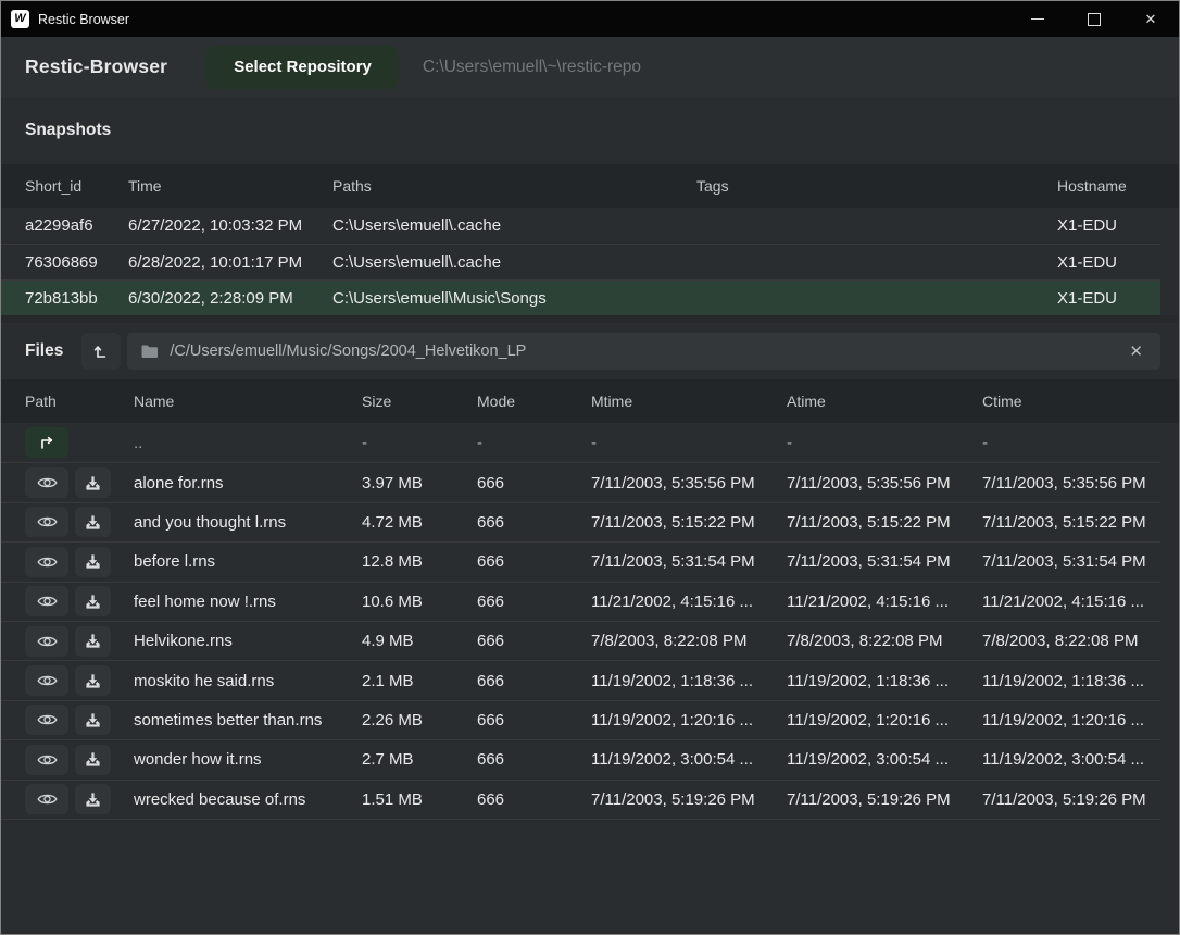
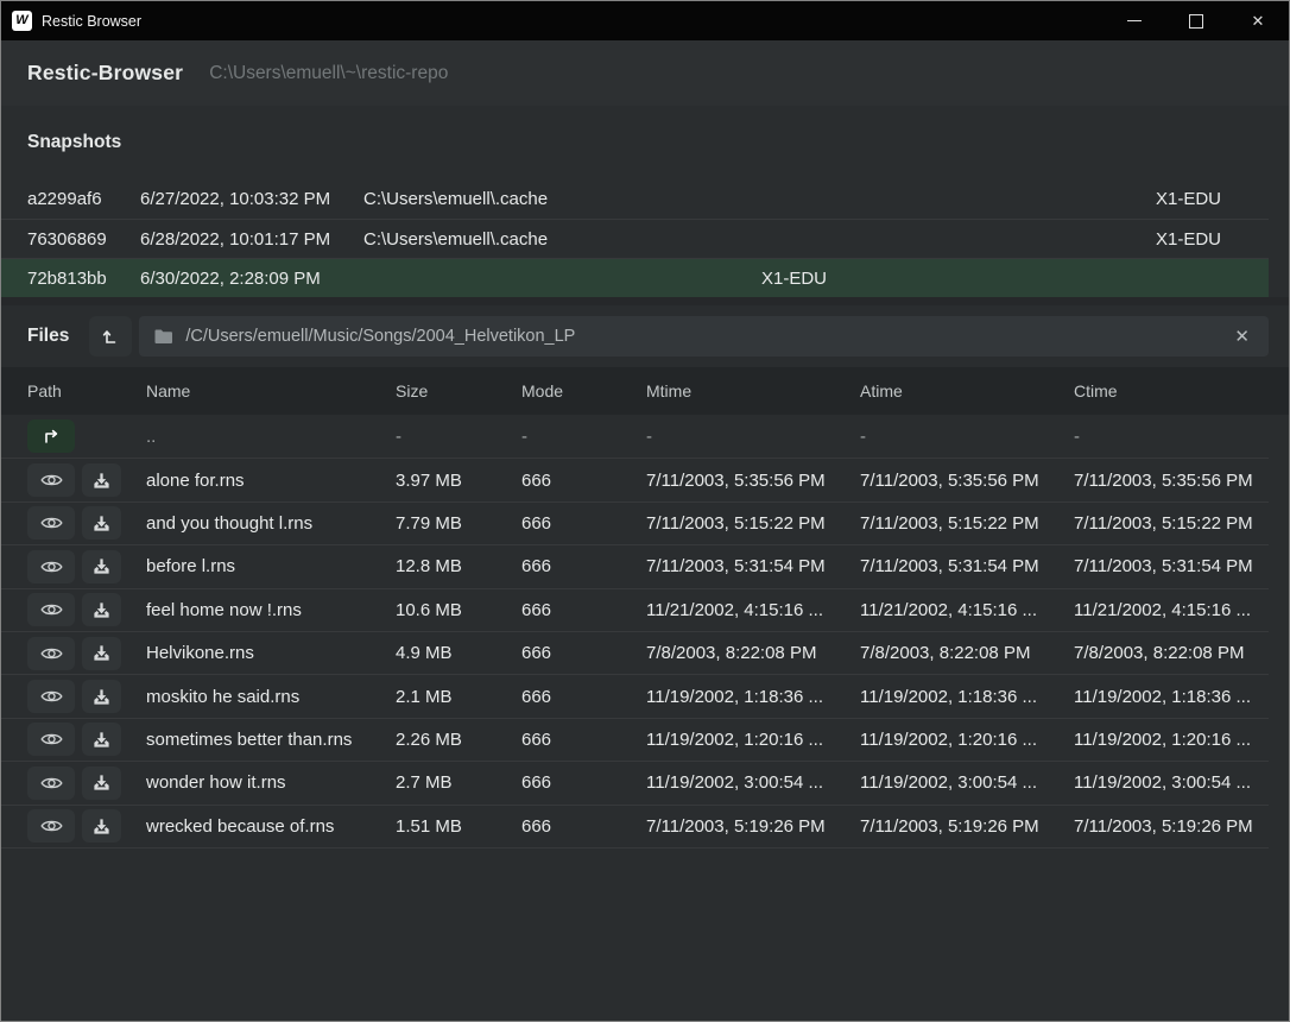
  W
  Restic Browser
  ✕
  Restic-Browser
- Select Repository
  C:\Users\emuell\~\restic-repo
  Snapshots
- Short_id
- Time
- Paths
- Tags
- Hostname
  a2299af6
  6/27/2022, 10:03:32 PM
  C:\Users\emuell\.cache
  X1-EDU
  76306869
  6/28/2022, 10:01:17 PM
  C:\Users\emuell\.cache
  X1-EDU
  72b813bb
  6/30/2022, 2:28:09 PM
- C:\Users\emuell\Music\Songs
  X1-EDU
  Files
  /C/Users/emuell/Music/Songs/2004_Helvetikon_LP
  ✕
  Path
  Name
  Size
  Mode
  Mtime
  Atime
  Ctime
  ..
  -
  -
  -
  -
  -
  alone for.rns
  3.97 MB
  666
  7/11/2003, 5:35:56 PM
  7/11/2003, 5:35:56 PM
  7/11/2003, 5:35:56 PM
  and you thought l.rns
- 4.72 MB
+ 7.79 MB
  666
  7/11/2003, 5:15:22 PM
  7/11/2003, 5:15:22 PM
  7/11/2003, 5:15:22 PM
  before l.rns
  12.8 MB
  666
  7/11/2003, 5:31:54 PM
  7/11/2003, 5:31:54 PM
  7/11/2003, 5:31:54 PM
  feel home now !.rns
  10.6 MB
  666
  11/21/2002, 4:15:16 ...
  11/21/2002, 4:15:16 ...
  11/21/2002, 4:15:16 ...
  Helvikone.rns
  4.9 MB
  666
  7/8/2003, 8:22:08 PM
  7/8/2003, 8:22:08 PM
  7/8/2003, 8:22:08 PM
  moskito he said.rns
  2.1 MB
  666
  11/19/2002, 1:18:36 ...
  11/19/2002, 1:18:36 ...
  11/19/2002, 1:18:36 ...
  sometimes better than.rns
  2.26 MB
  666
  11/19/2002, 1:20:16 ...
  11/19/2002, 1:20:16 ...
  11/19/2002, 1:20:16 ...
  wonder how it.rns
  2.7 MB
  666
  11/19/2002, 3:00:54 ...
  11/19/2002, 3:00:54 ...
  11/19/2002, 3:00:54 ...
  wrecked because of.rns
  1.51 MB
  666
  7/11/2003, 5:19:26 PM
  7/11/2003, 5:19:26 PM
  7/11/2003, 5:19:26 PM
